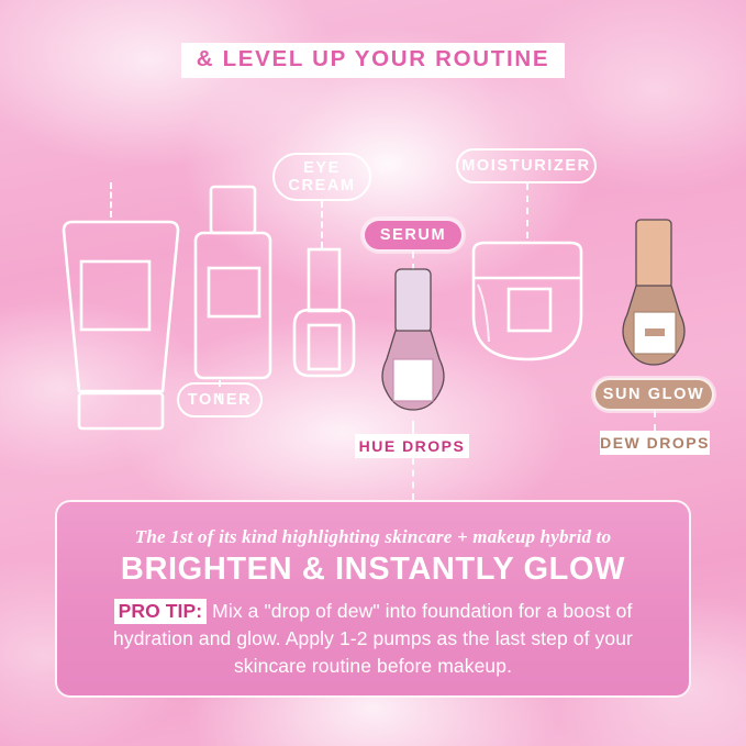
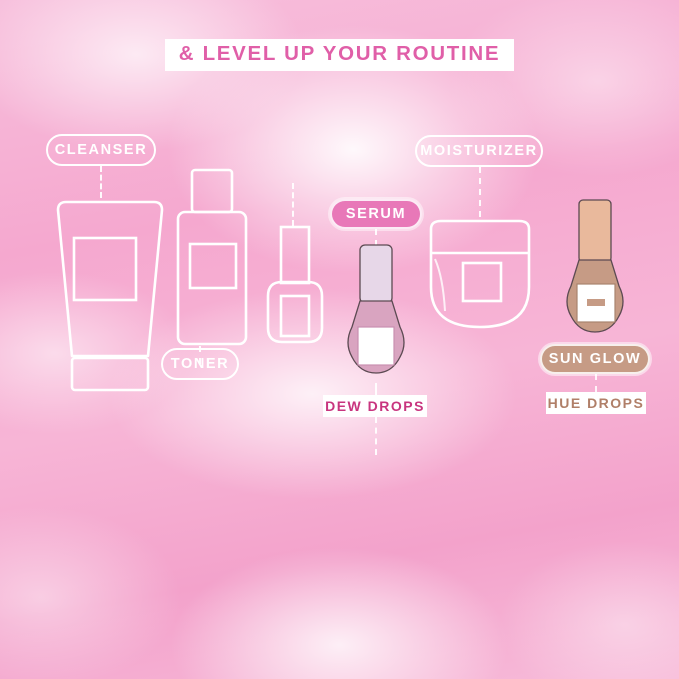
  & LEVEL UP YOUR ROUTINE
+ CLEANSER
  TONER
- EYE
- CREAM
  SERUM
- HUE DROPS
+ DEW DROPS
  MOISTURIZER
  SUN GLOW
- DEW DROPS
+ HUE DROPS
- The 1st of its kind highlighting skincare + makeup hybrid to
- BRIGHTEN & INSTANTLY GLOW
- PRO TIP: Mix a "drop of dew" into foundation for a boost of hydration and glow. Apply 1-2 pumps as the last step of your skincare routine before makeup.
